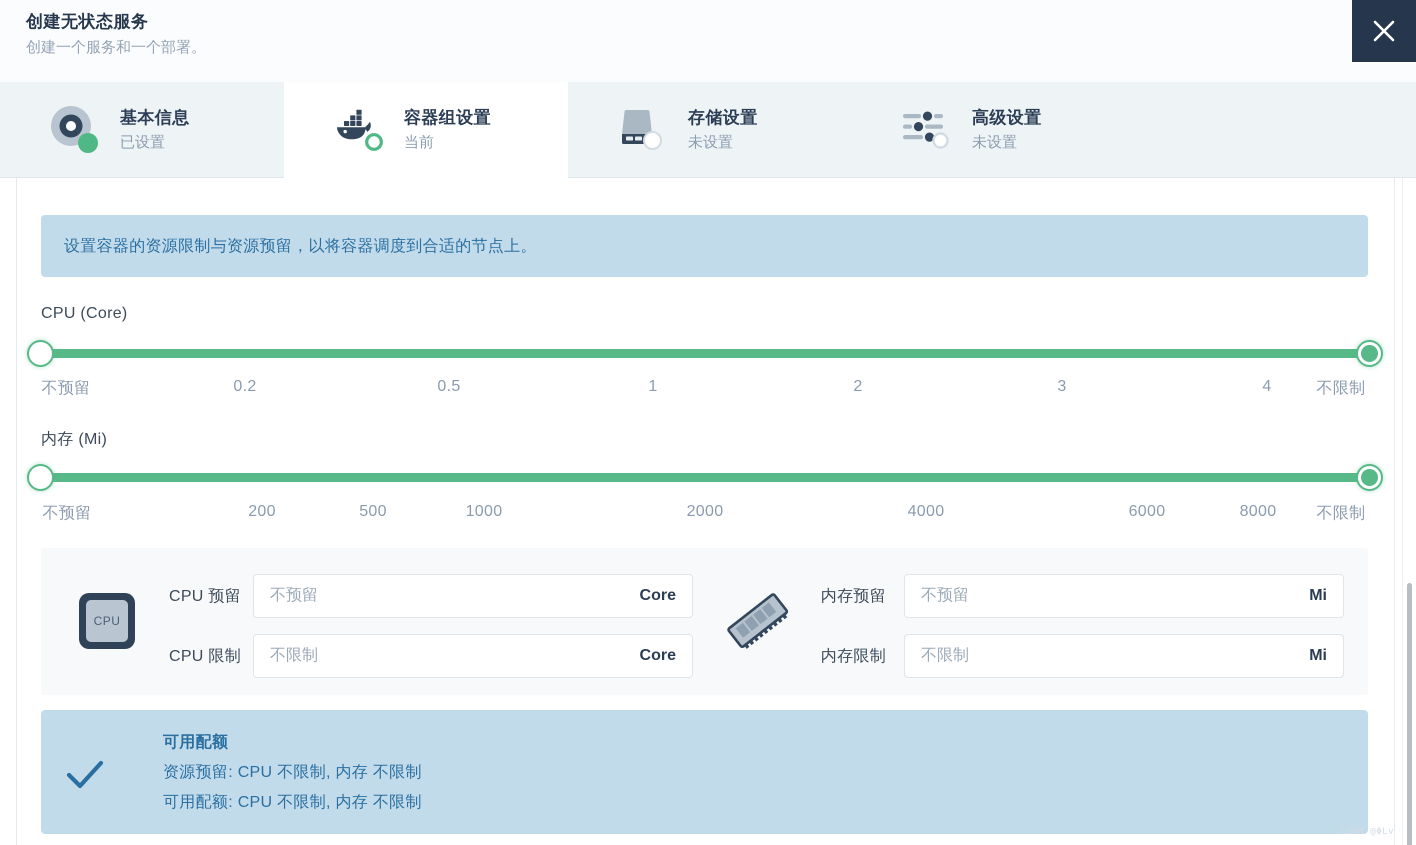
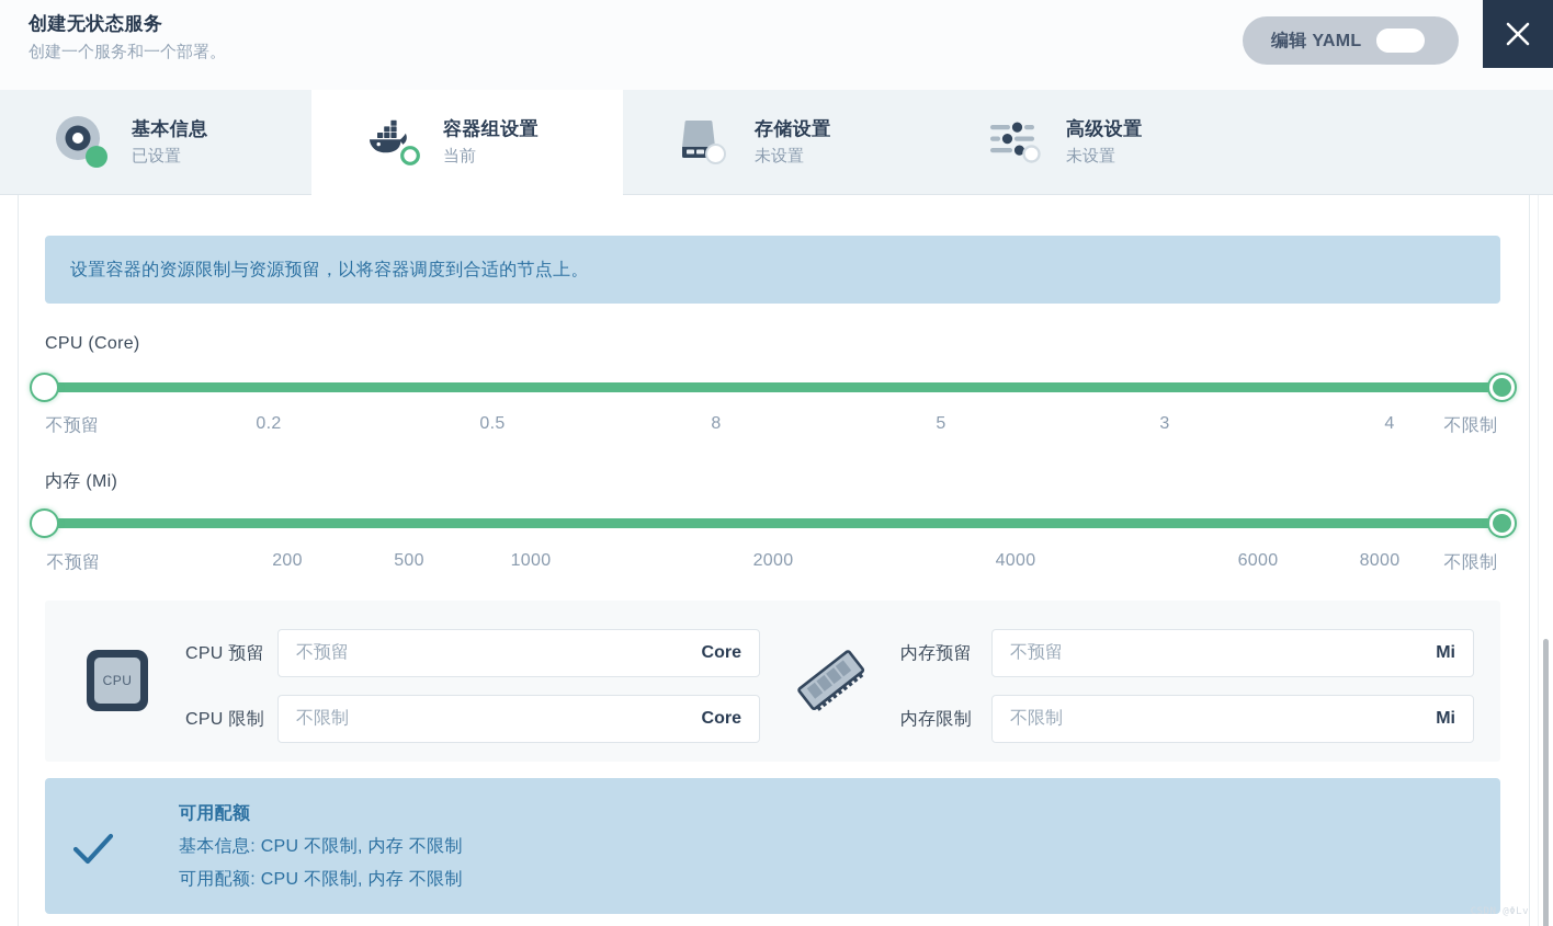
  创建无状态服务
  创建一个服务和一个部署。
+ 编辑 YAML
  基本信息
  已设置
  容器组设置
  当前
  存储设置
  未设置
  高级设置
  未设置
  设置容器的资源限制与资源预留，以将容器调度到合适的节点上。
  CPU (Core)
  不预留
  0.2
  0.5
- 1
+ 8
- 2
+ 5
  3
  4
  不限制
  内存 (Mi)
  不预留
  200
  500
  1000
  2000
  4000
  6000
  8000
  不限制
  CPU
  CPU 预留
  不预留
  Core
  CPU 限制
  不限制
  Core
  内存预留
  不预留
  Mi
  内存限制
  不限制
  Mi
  可用配额
- 资源预留: CPU 不限制, 内存 不限制
+ 基本信息: CPU 不限制, 内存 不限制
  可用配额: CPU 不限制, 内存 不限制
  CSDN @ΦLv
